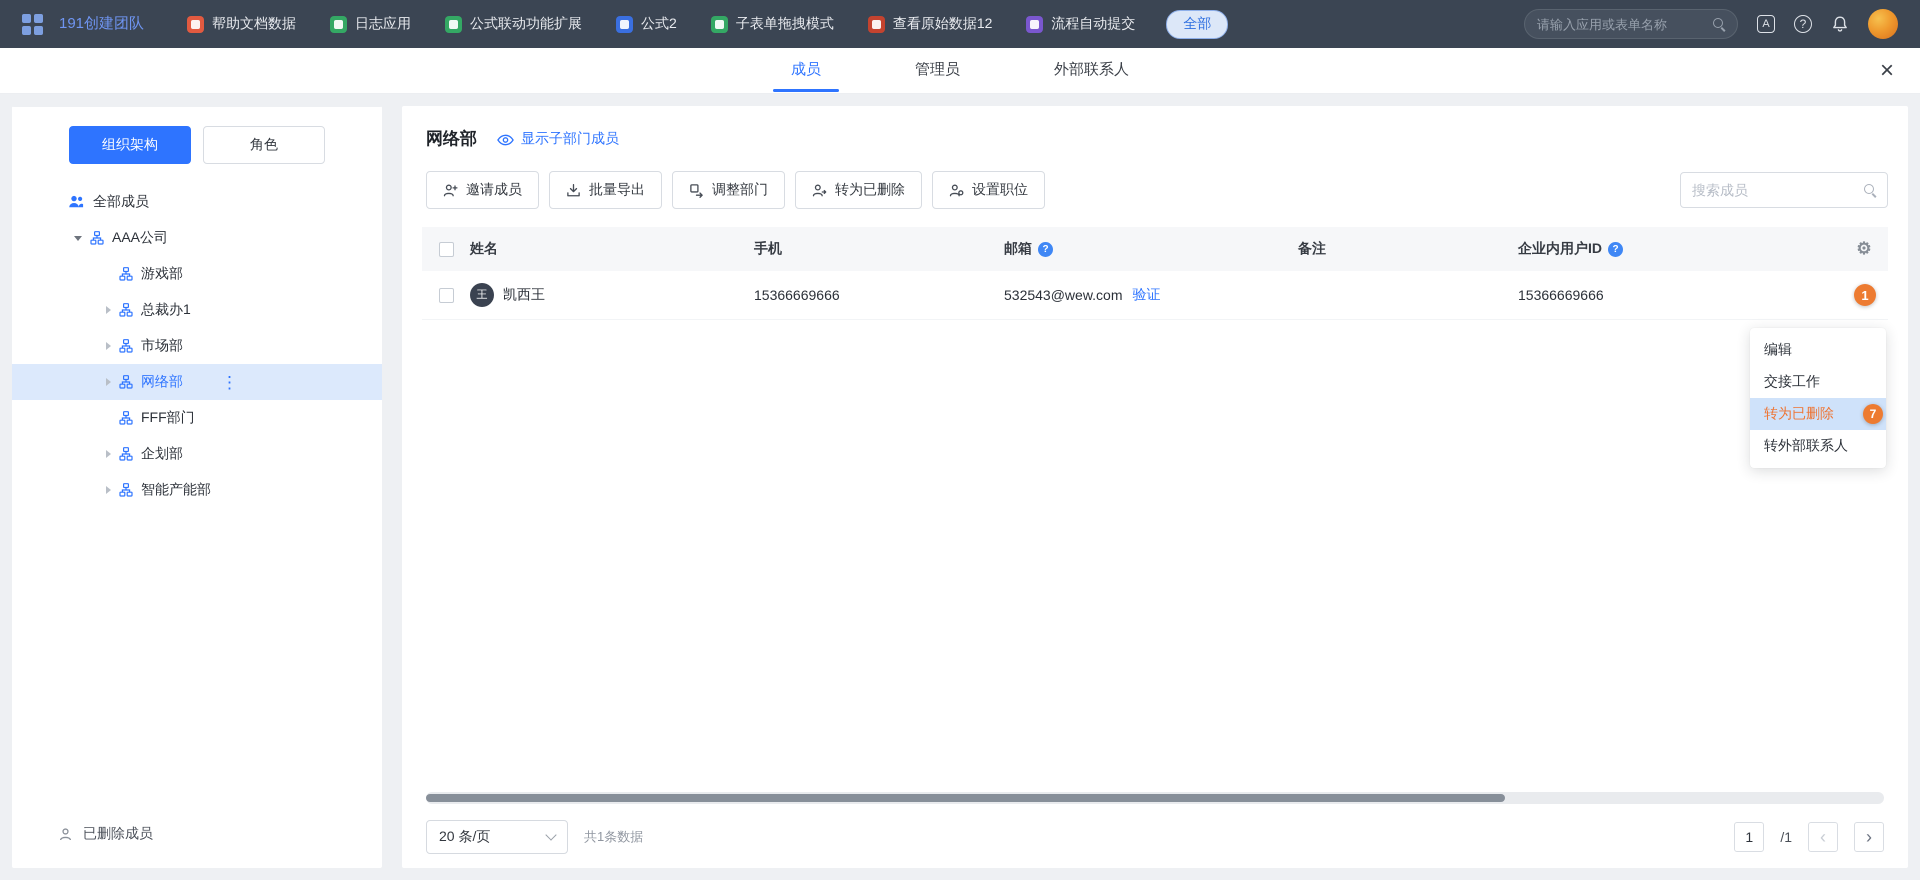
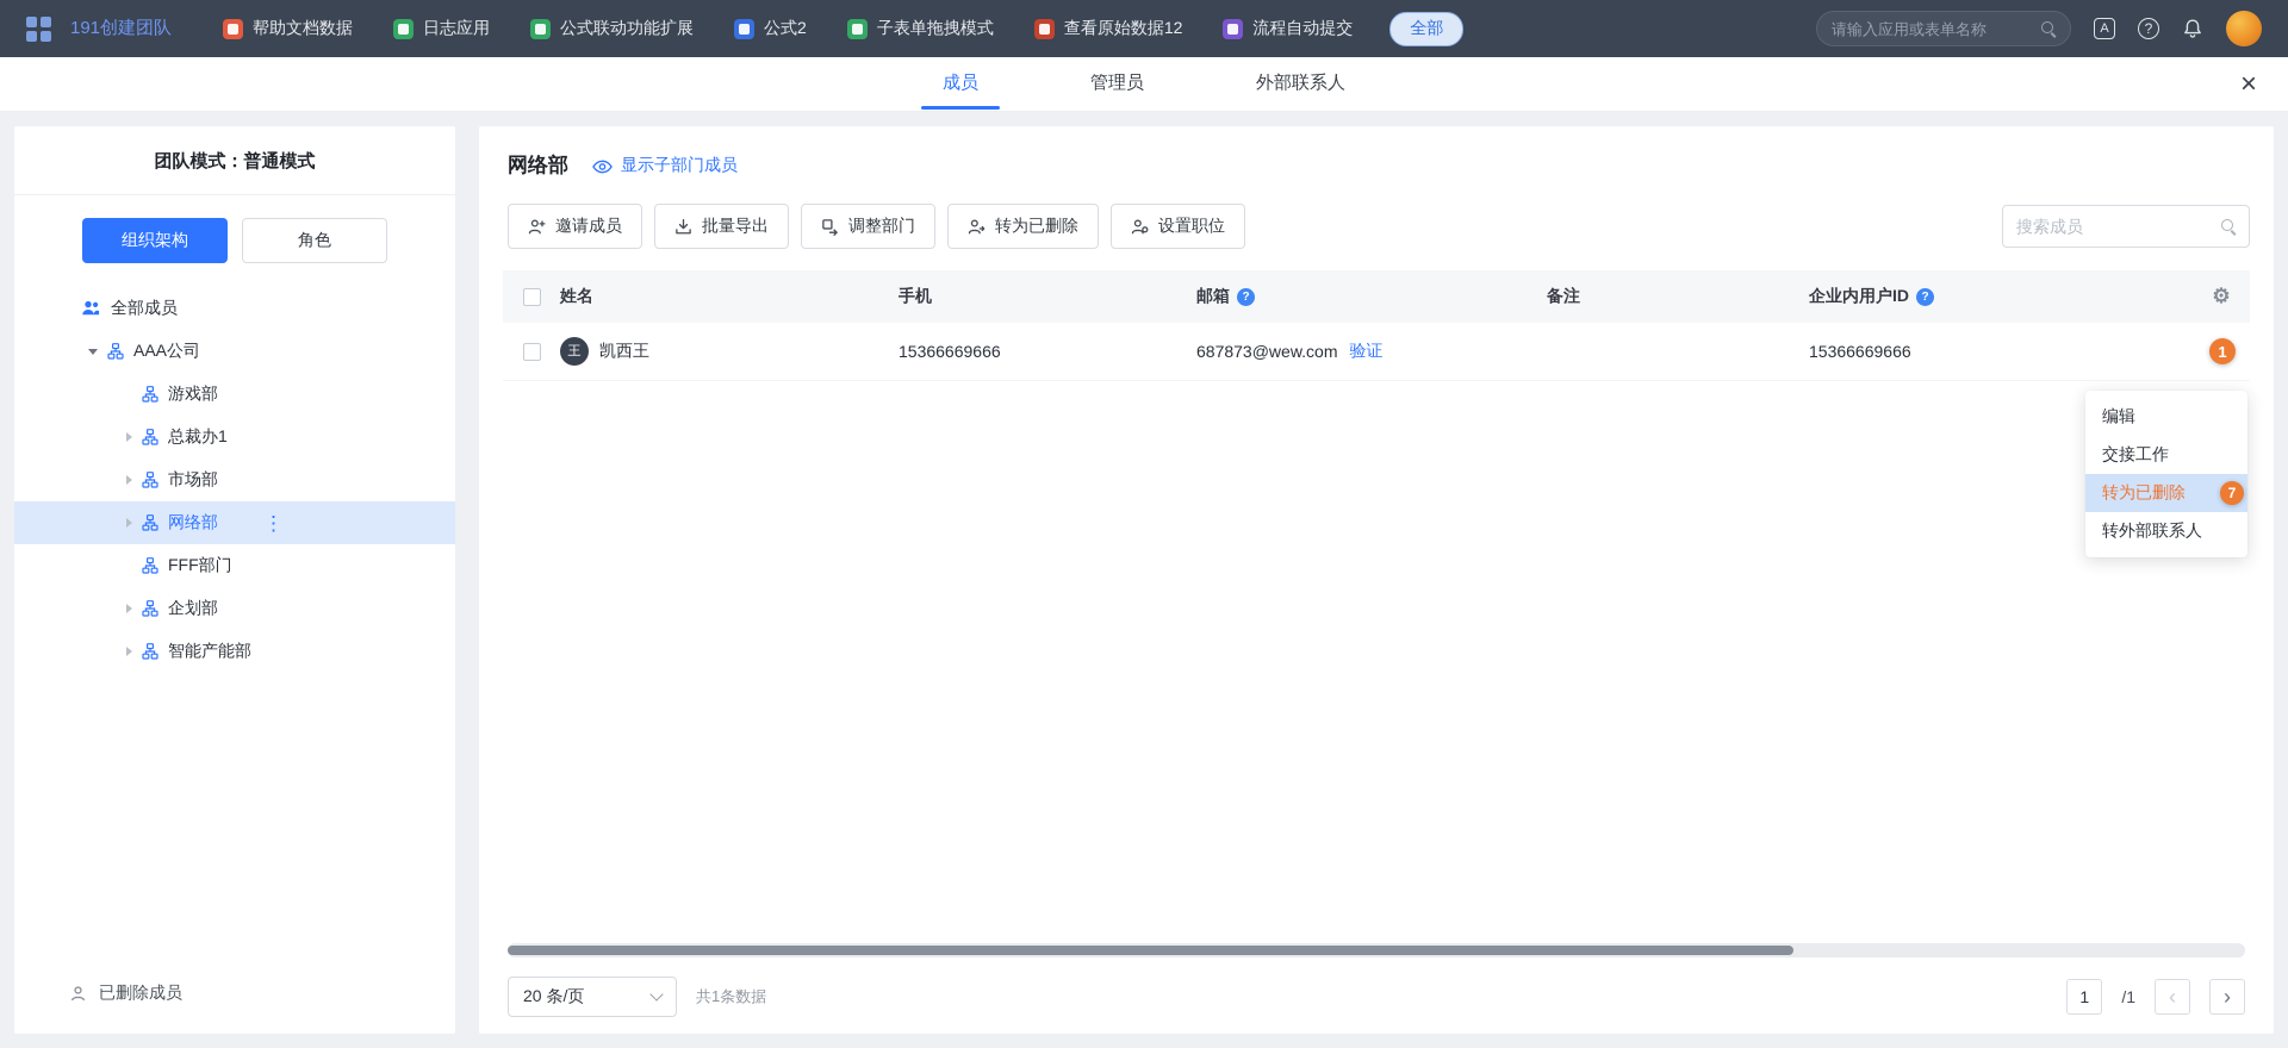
  191创建团队
  帮助文档数据
  日志应用
  公式联动功能扩展
  公式2
  子表单拖拽模式
  查看原始数据12
  流程自动提交
  全部
  请输入应用或表单名称
  A
  ?
  成员
  管理员
  外部联系人
  ×
+ 团队模式：普通模式
  组织架构
  角色
  全部成员
  AAA公司
  游戏部
  总裁办1
  市场部
  网络部
  ⋮
  FFF部门
  企划部
  智能产能部
  已删除成员
  网络部
  显示子部门成员
  邀请成员
  批量导出
  调整部门
  转为已删除
  设置职位
  搜索成员
  姓名
  手机
  邮箱
  ?
  备注
  企业内用户ID
  ?
  ⚙
  王
  凯西王
  15366669666
- 532543@wew.com
+ 687873@wew.com
  验证
  15366669666
  1
  20 条/页
  共1条数据
  1
  /1
  ‹
  ›
  编辑
  交接工作
  转为已删除
  7
  转外部联系人
